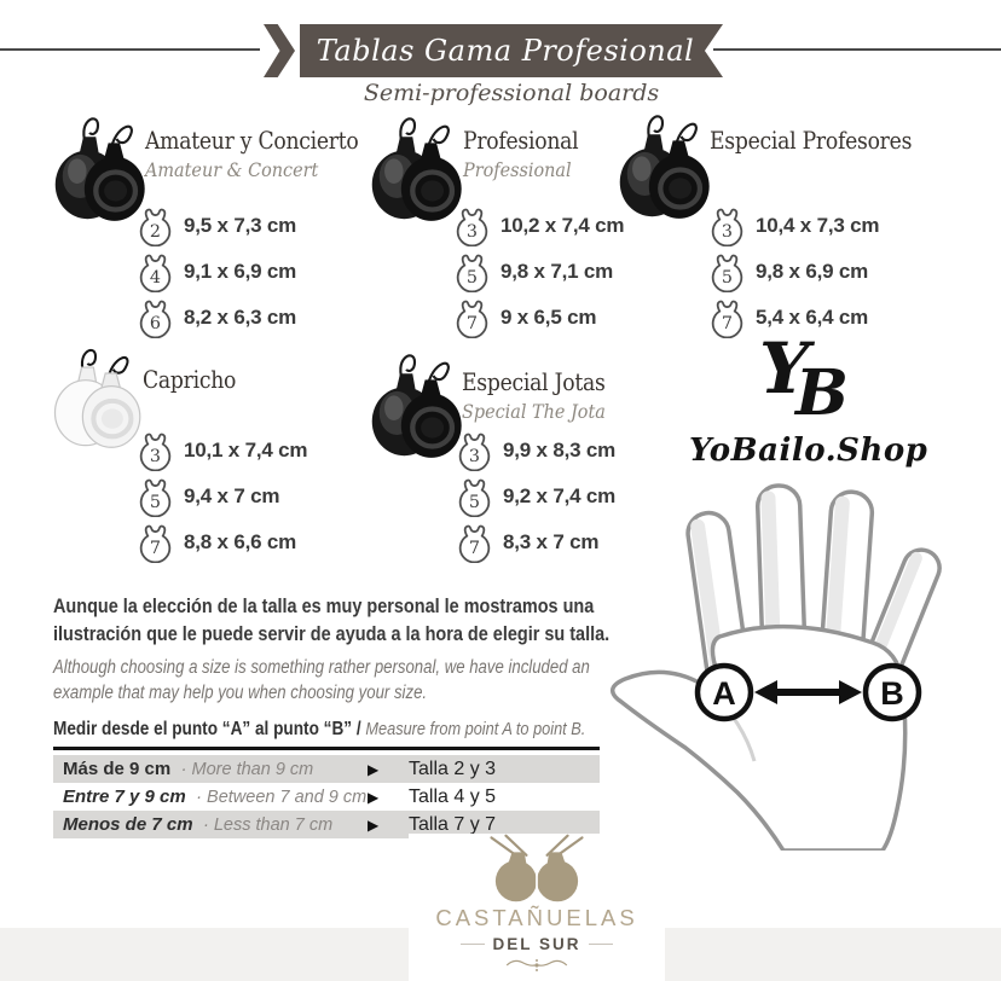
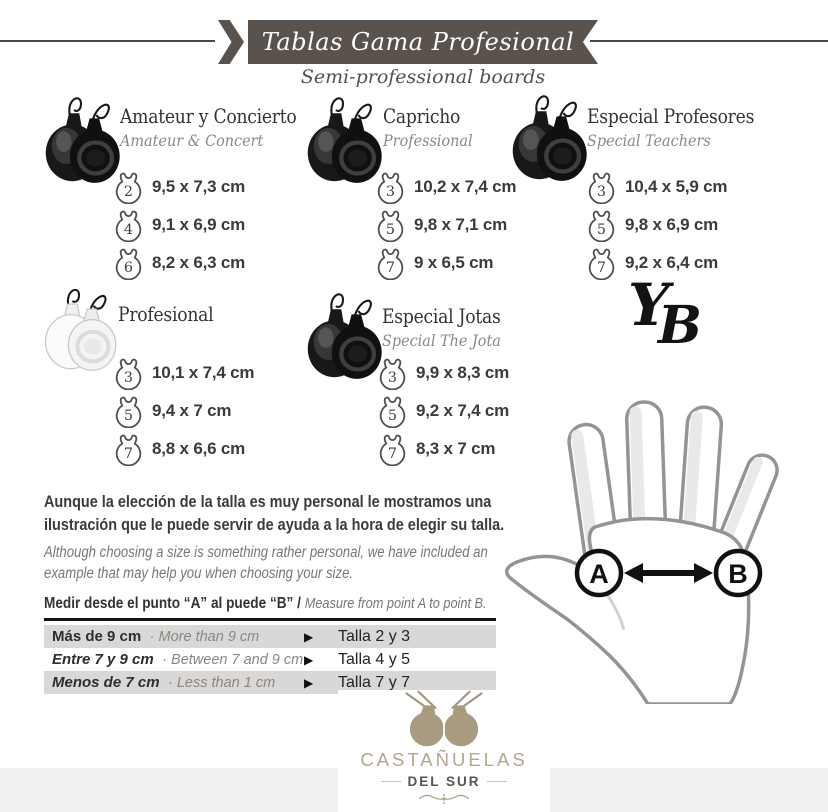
  Tablas Gama Profesional
  Semi-professional boards
  Amateur y Concierto
  Amateur & Concert
  2
  9,5 x 7,3 cm
  4
  9,1 x 6,9 cm
  6
  8,2 x 6,3 cm
- Profesional
+ Capricho
  Professional
  3
  10,2 x 7,4 cm
  5
  9,8 x 7,1 cm
  7
  9 x 6,5 cm
  Especial Profesores
+ Special Teachers
  3
- 10,4 x 7,3 cm
+ 10,4 x 5,9 cm
  5
  9,8 x 6,9 cm
  7
- 5,4 x 6,4 cm
+ 9,2 x 6,4 cm
- Capricho
+ Profesional
  3
  10,1 x 7,4 cm
  5
  9,4 x 7 cm
  7
  8,8 x 6,6 cm
  Especial Jotas
  Special The Jota
  3
  9,9 x 8,3 cm
  5
  9,2 x 7,4 cm
  7
  8,3 x 7 cm
  Y
  B
- YoBailo.Shop
  A
  B
  Aunque la elección de la talla es muy personal le mostramos una
  ilustración que le puede servir de ayuda a la hora de elegir su talla.
  Although choosing a size is something rather personal, we have included an
  example that may help you when choosing your size.
- Medir desde el punto “A” al punto “B” / Measure from point A to point B.
+ Medir desde el punto “A” al puede “B” / Measure from point A to point B.
  Más de 9 cm · More than 9 cm
  ▶
  Talla 2 y 3
  Entre 7 y 9 cm · Between 7 and 9 cm
  ▶
  Talla 4 y 5
- Menos de 7 cm · Less than 7 cm
+ Menos de 7 cm · Less than 1 cm
  ▶
  Talla 7 y 7
  CASTAÑUELAS
  DEL SUR
